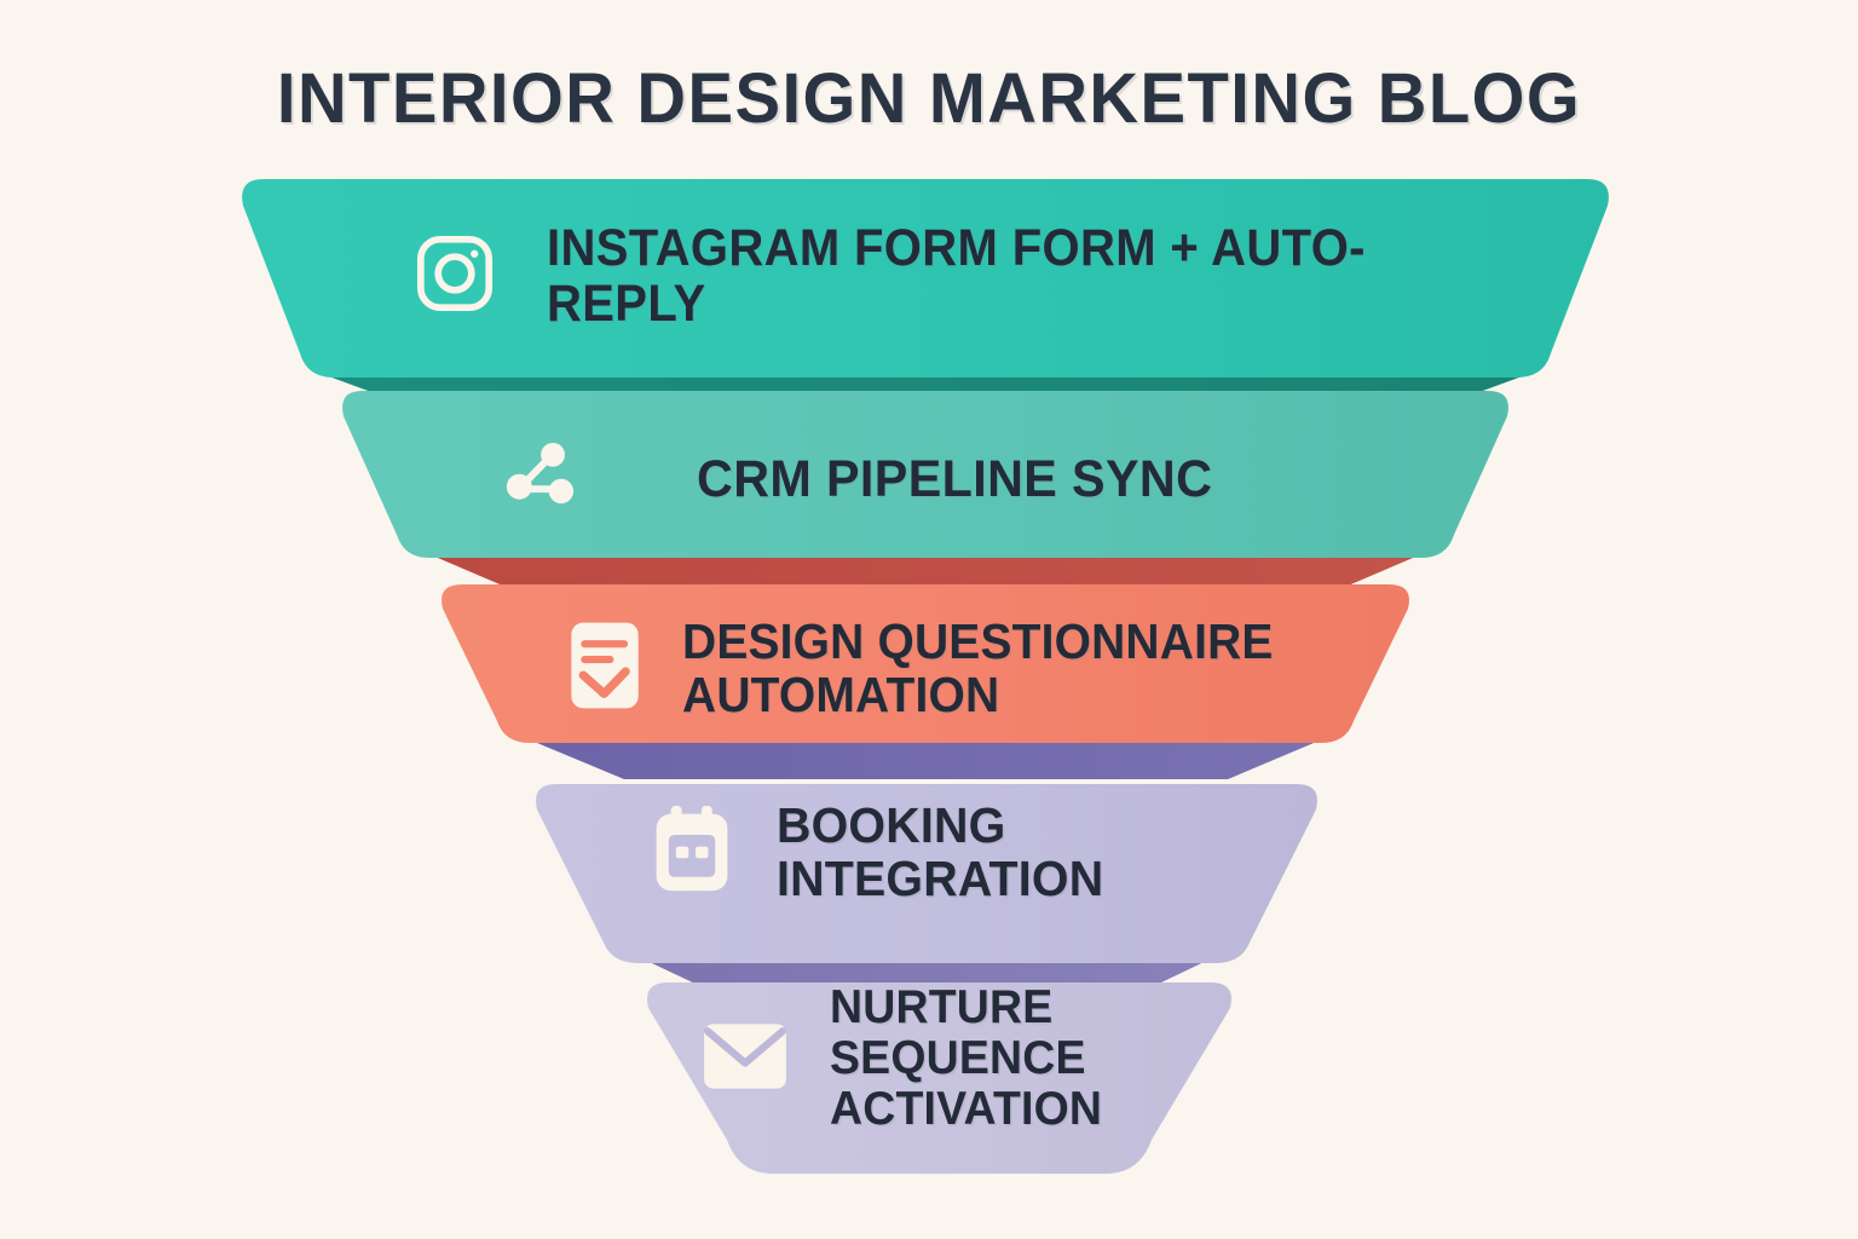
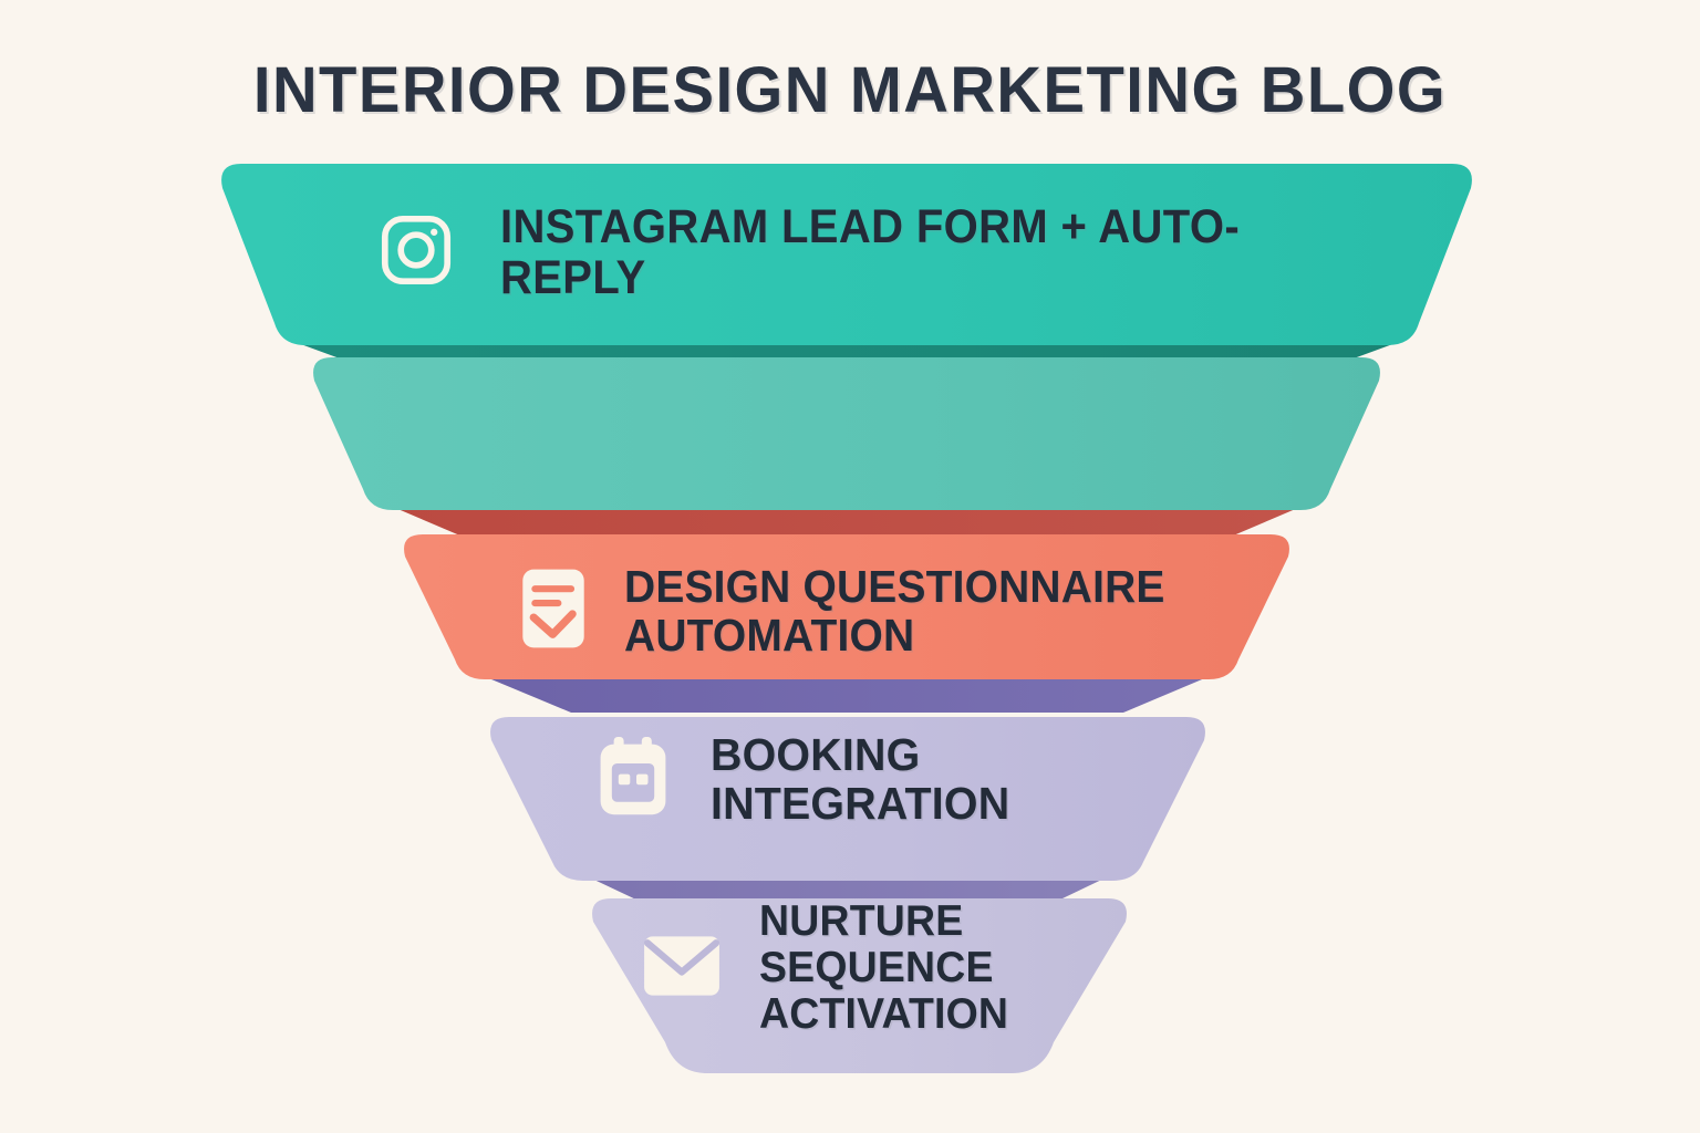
  INTERIOR DESIGN MARKETING BLOG
- INSTAGRAM FORM FORM + AUTO-REPLY
+ INSTAGRAM LEAD FORM + AUTO-REPLY
- CRM PIPELINE SYNC
  DESIGN QUESTIONNAIRE
  AUTOMATION
  BOOKING
  INTEGRATION
  NURTURE
  SEQUENCE
  ACTIVATION
